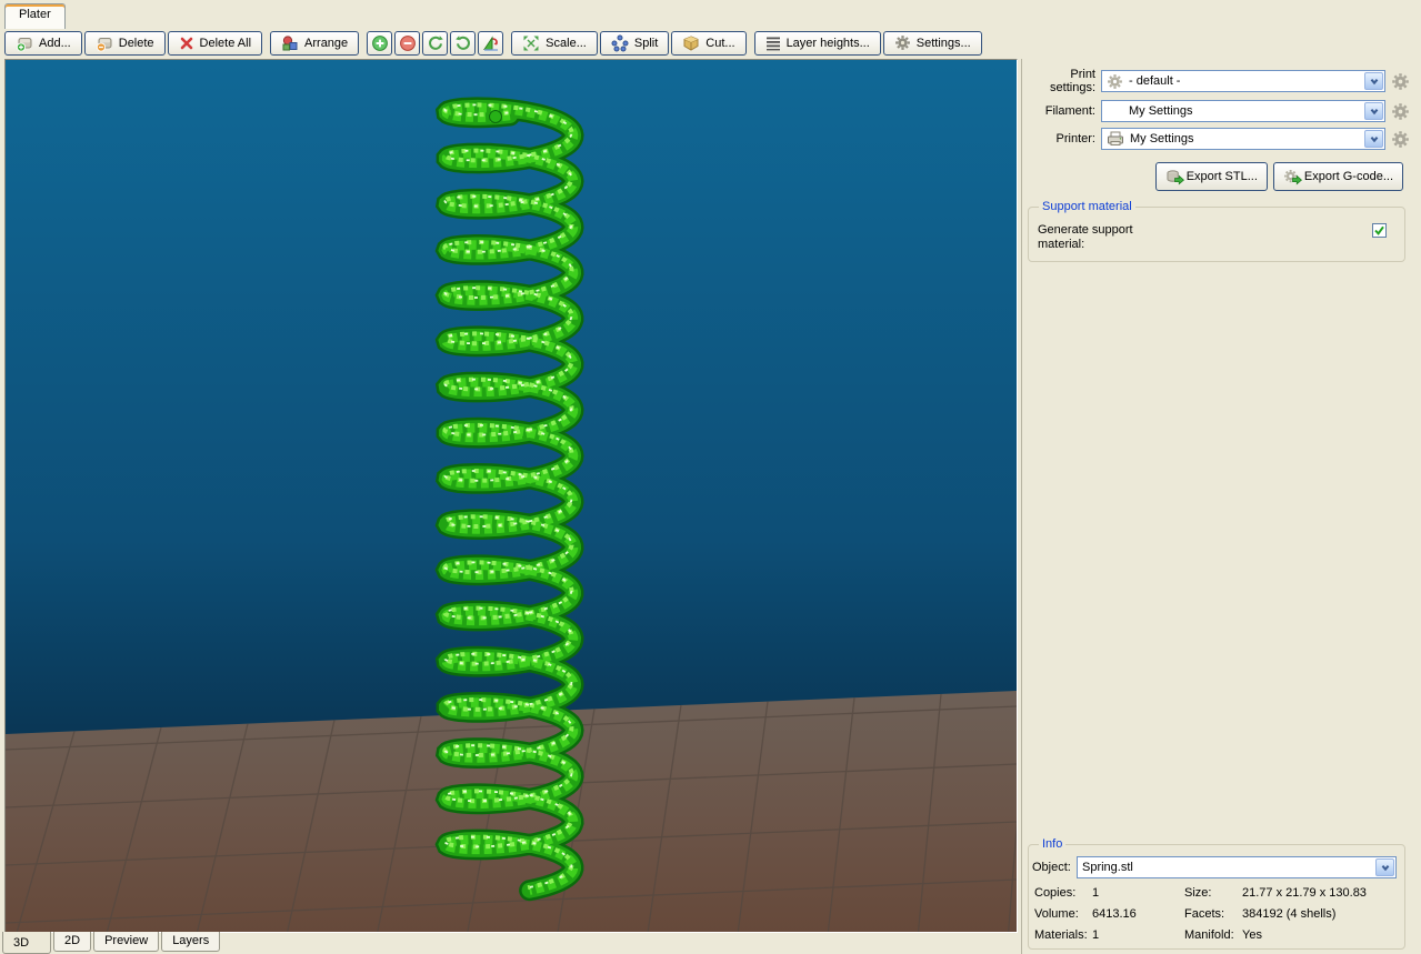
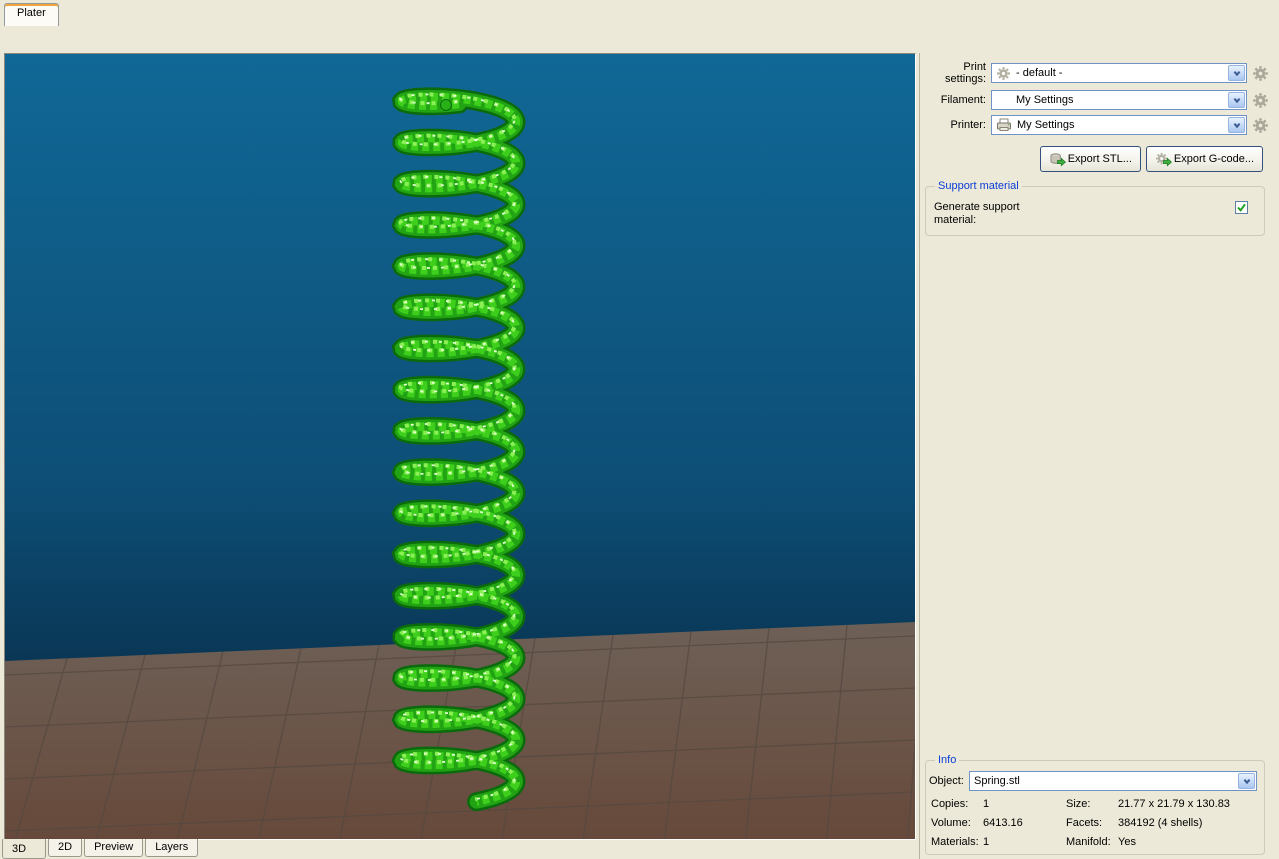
  Plater
- Add...
- Delete
- Delete All
- Arrange
- Scale...
- Split
- Cut...
- Layer heights...
- Settings...
  3D
  2D
  Preview
  Layers
  Print settings:
  - default -
  Filament:
  My Settings
  Printer:
  My Settings
  Export STL...
  Export G-code...
  Support material
  Generate support material:
  Info
  Object:
  Spring.stl
  Copies:
  1
  Size:
  21.77 x 21.79 x 130.83
  Volume:
  6413.16
  Facets:
  384192 (4 shells)
  Materials:
  1
  Manifold:
  Yes
